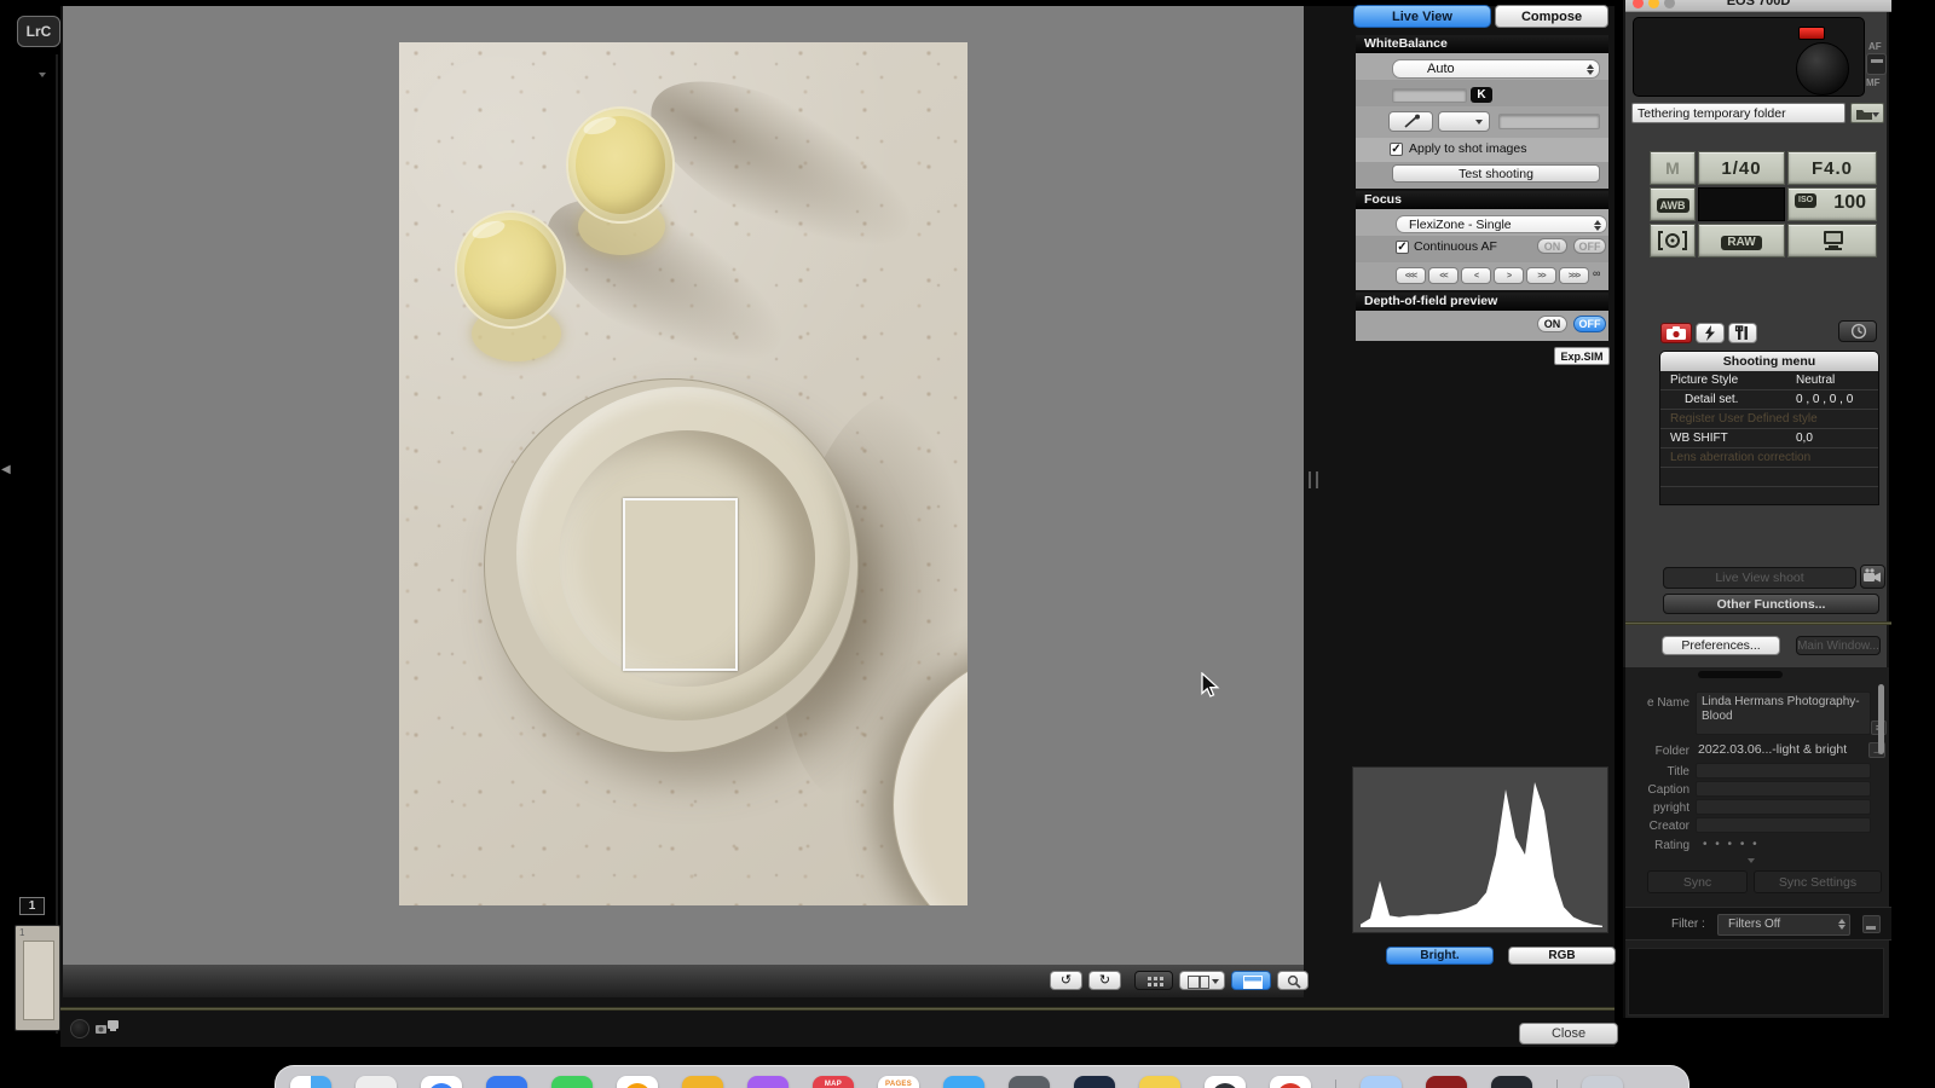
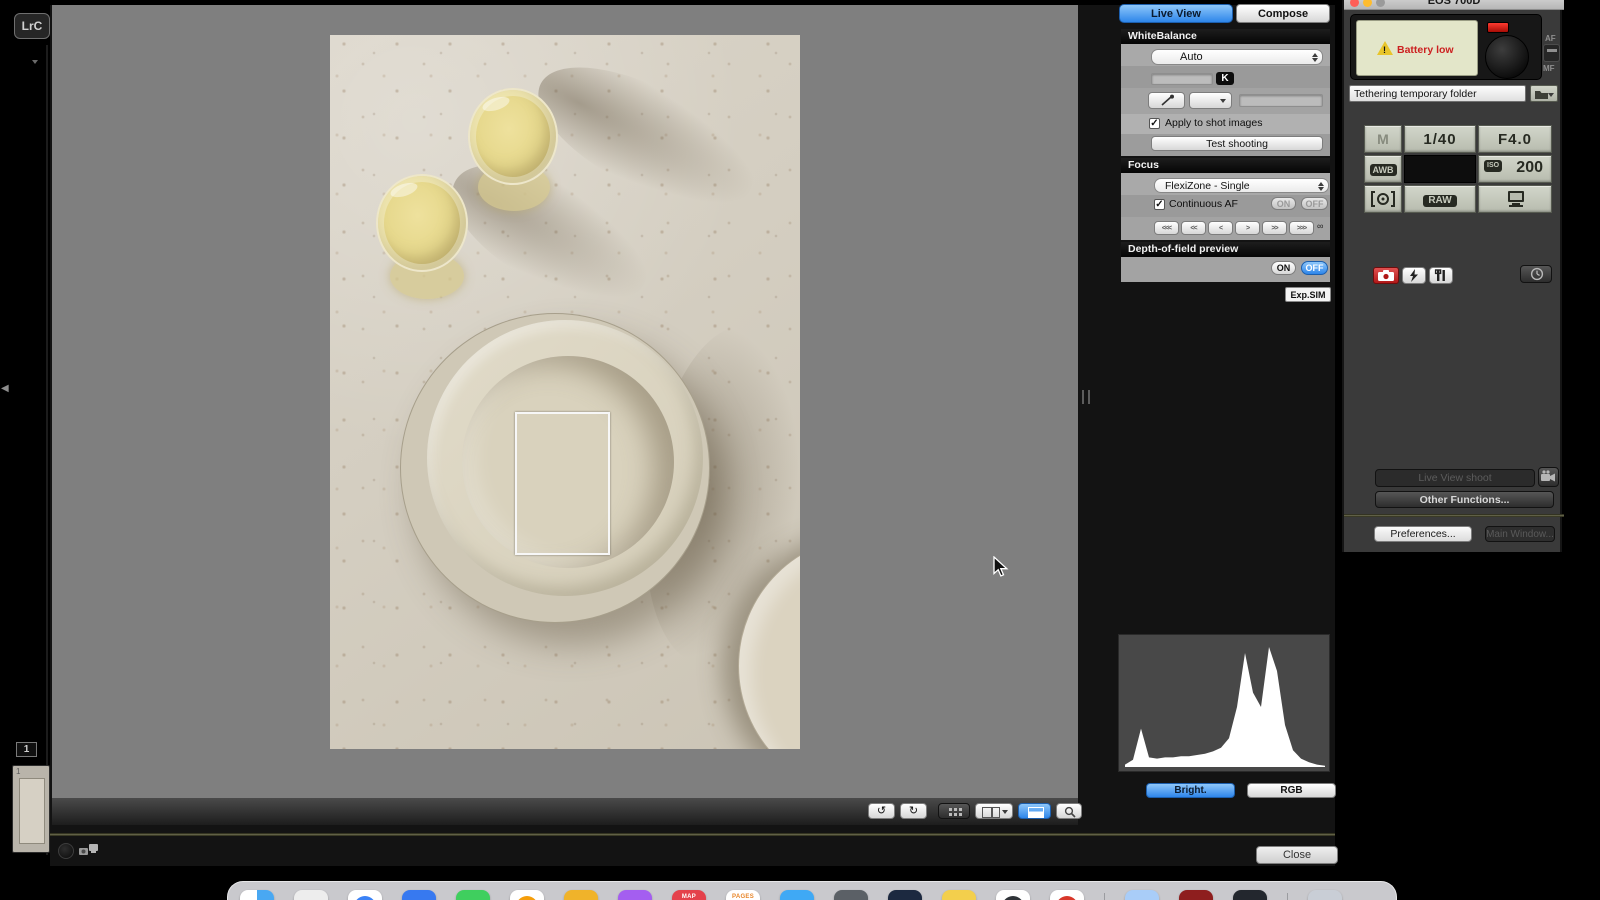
  LrC
  ◀
  1
  1
  ↺
  ↻
  Close
  Live View
  Compose
  WhiteBalance
  Auto
  K
  ✓
  Apply to shot images
  Test shooting
  Focus
  FlexiZone - Single
  ✓
  Continuous AF
  ON
  OFF
  ∞
  Depth-of-field preview
  ON
  OFF
  Exp.SIM
  Bright.
  RGB
  EOS 700D
+ !
+ Battery low
  AF
  MF
  Tethering temporary folder
  M
  1/40
  F4.0
  AWB
- 100
+ 200
  RAW
- Shooting menu
- Picture Style
- Neutral
- Detail set.
- 0 , 0 , 0 , 0
- Register User Defined style
- WB SHIFT
- 0,0
- Lens aberration correction
  Live View shoot
  Other Functions...
  Preferences...
  Main Window...
- e Name
- Linda Hermans Photography-Blood
- Folder
- 2022.03.06...-light & bright
- →
- Title
- Caption
- pyright
- Creator
- Rating
- • • • • •
- Sync
- Sync Settings
- Filter :
- Filters Off
